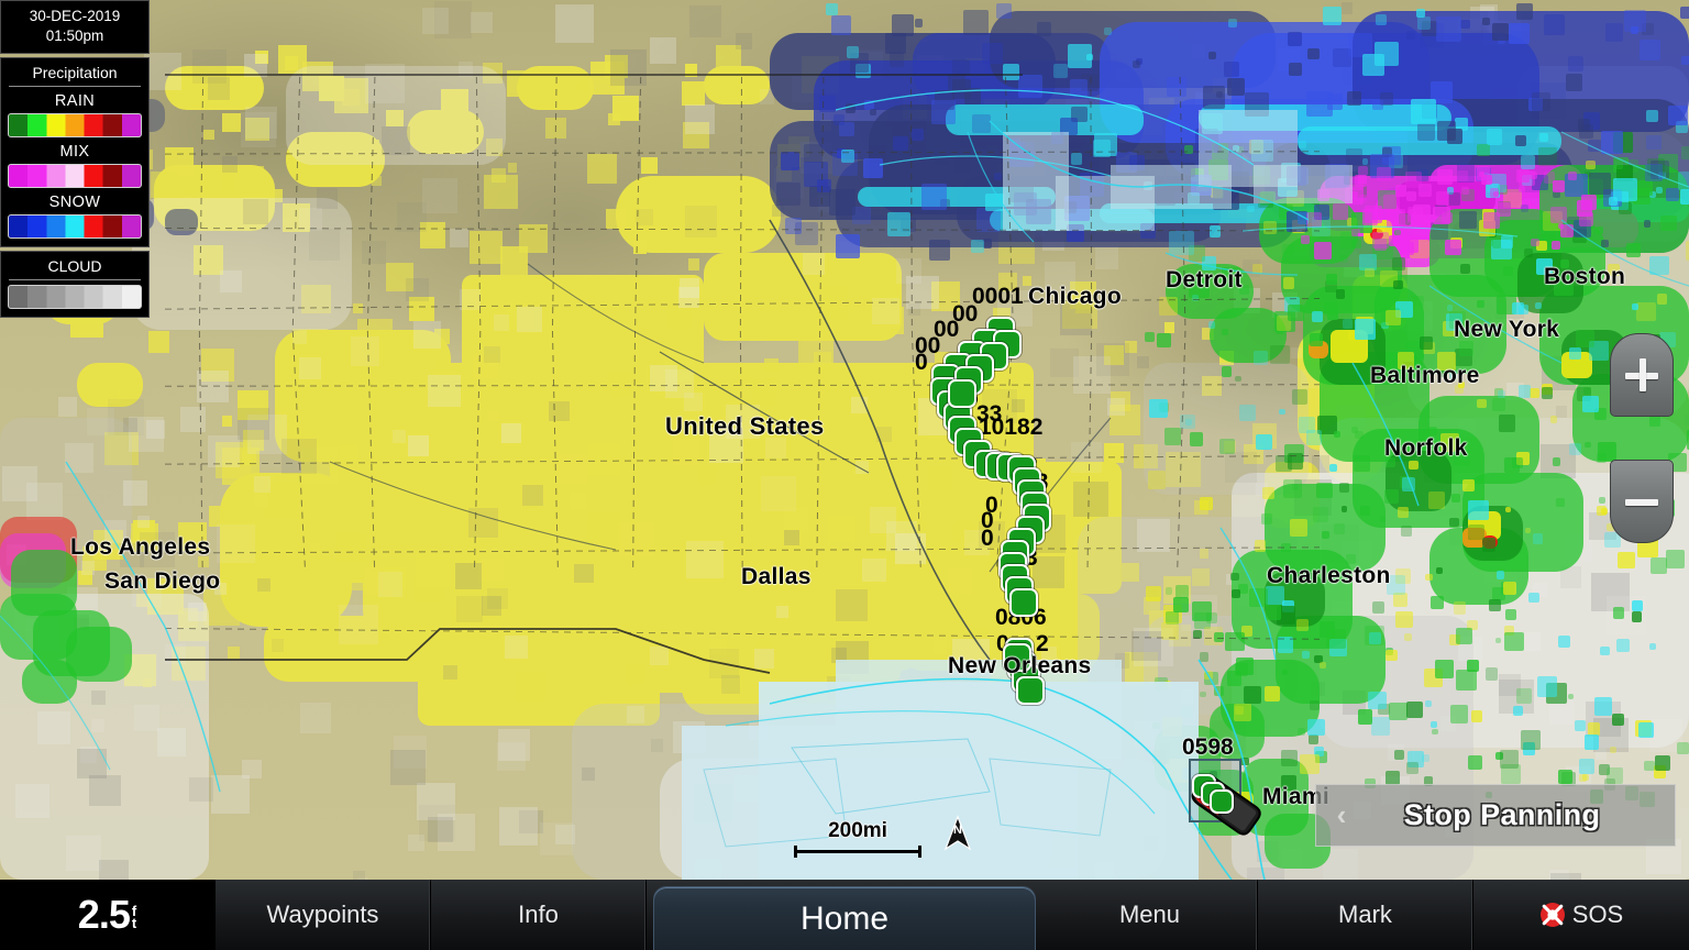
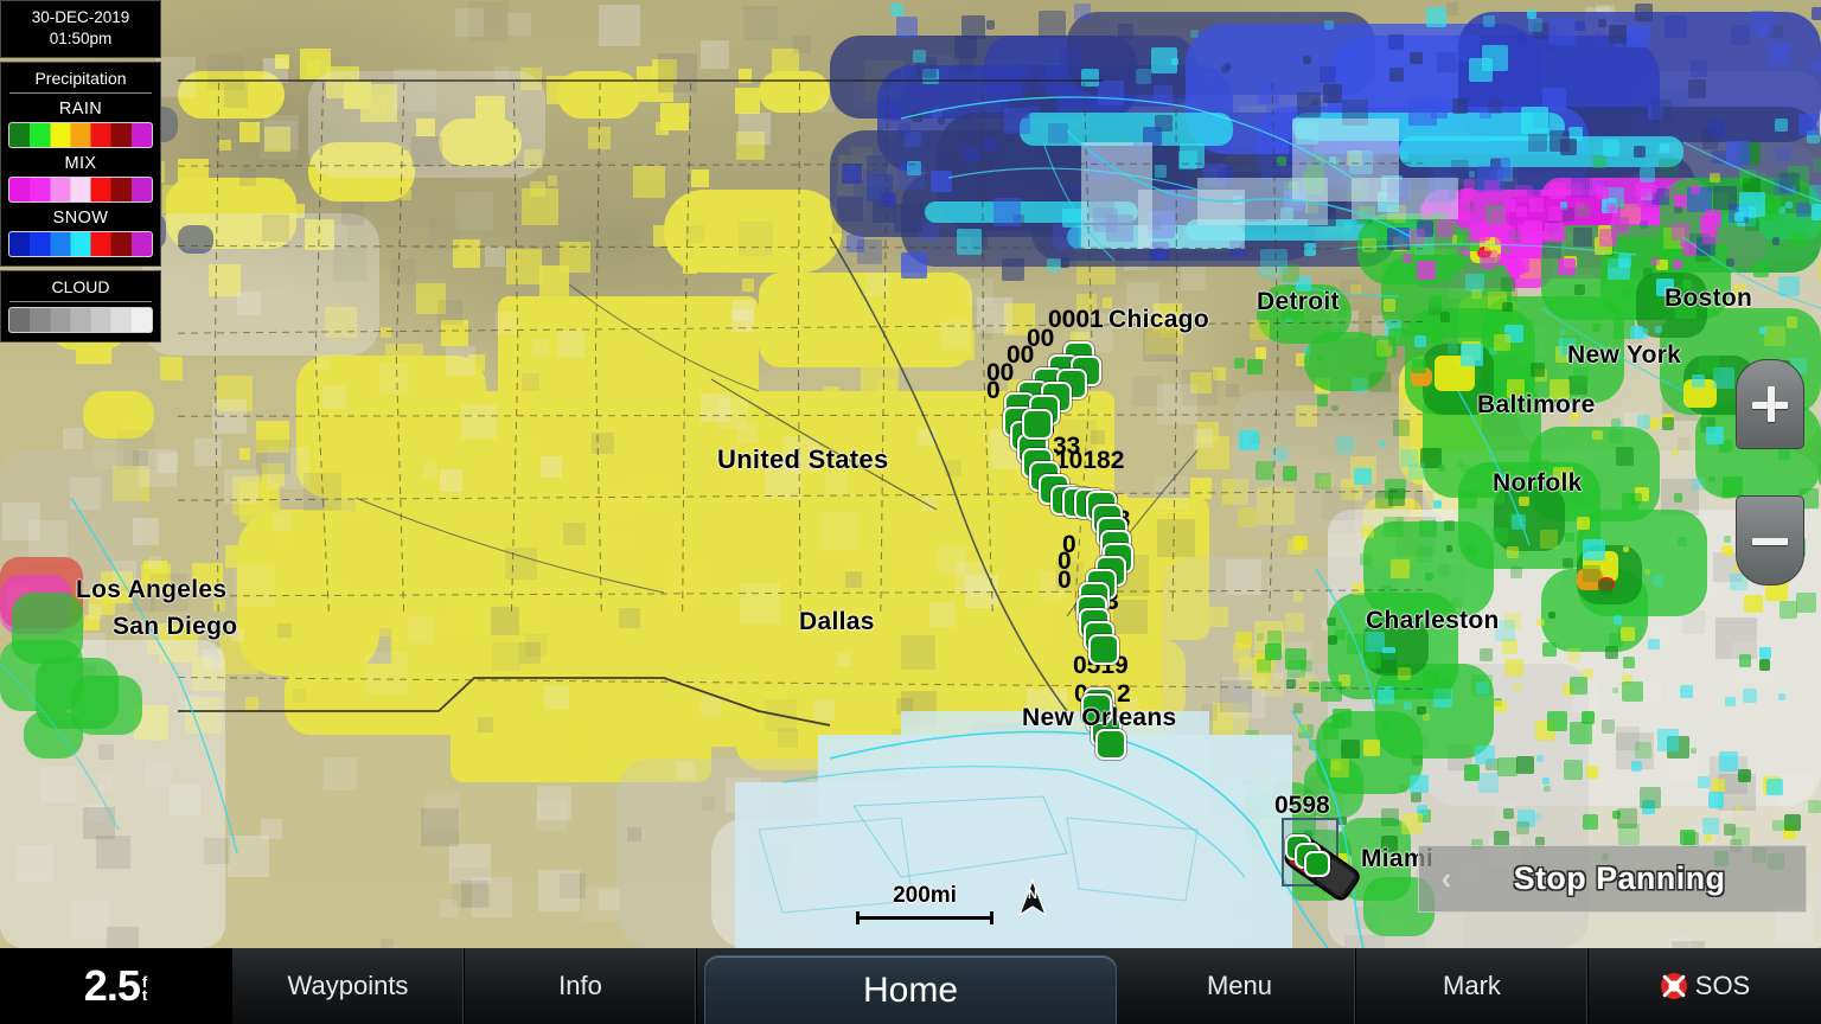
  0001
  00
  00
  00
  0
  33
  10182
  0
  0
  0
  3
- 0806
+ 0519
  0
  2
  Chicago
  Detroit
  Boston
  New York
  Baltimore
  Norfolk
  Charleston
  Miami
  United States
  Dallas
  New Orleans
  Los Angeles
  San Diego
  0598
  200mi
  N
  30-DEC-2019
  01:50pm
  Precipitation
  RAIN
  MIX
  SNOW
  CLOUD
  ‹
  Stop Panning
  2.5
  f
  t
  Waypoints
  Info
  Home
  Menu
  Mark
  SOS
